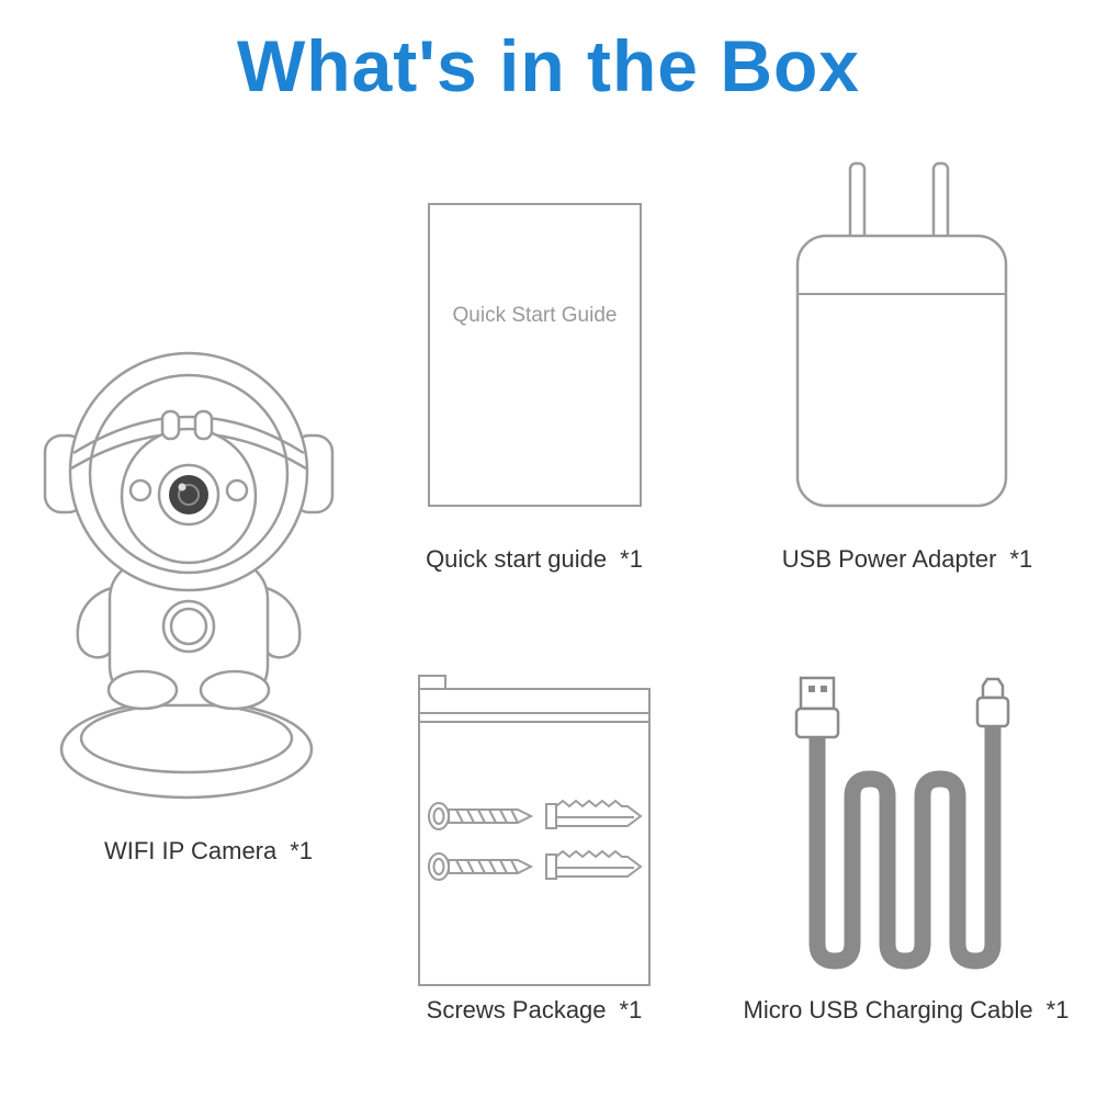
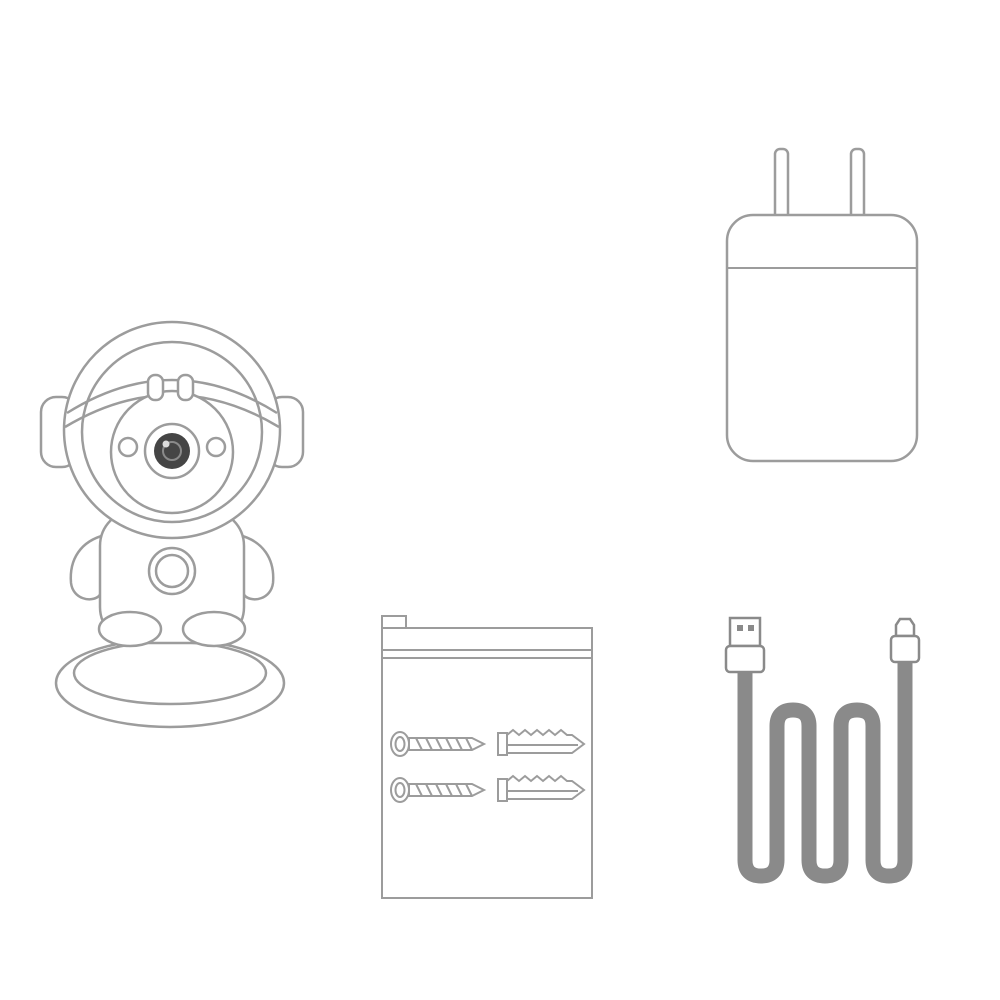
- What's in the Box
- WIFI IP Camera *1
- Quick Start Guide
- Quick start guide *1
- USB Power Adapter *1
- Screws Package *1
- Micro USB Charging Cable *1
